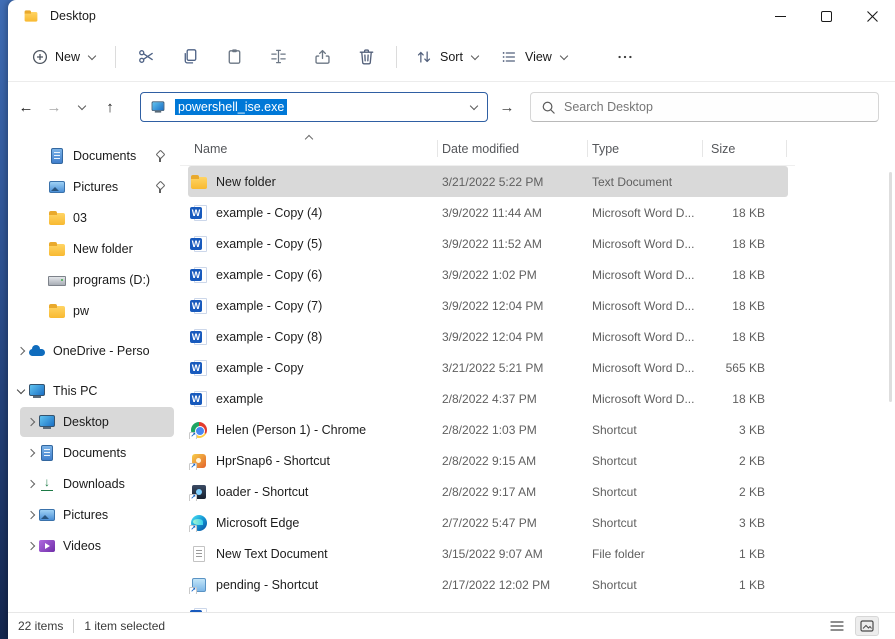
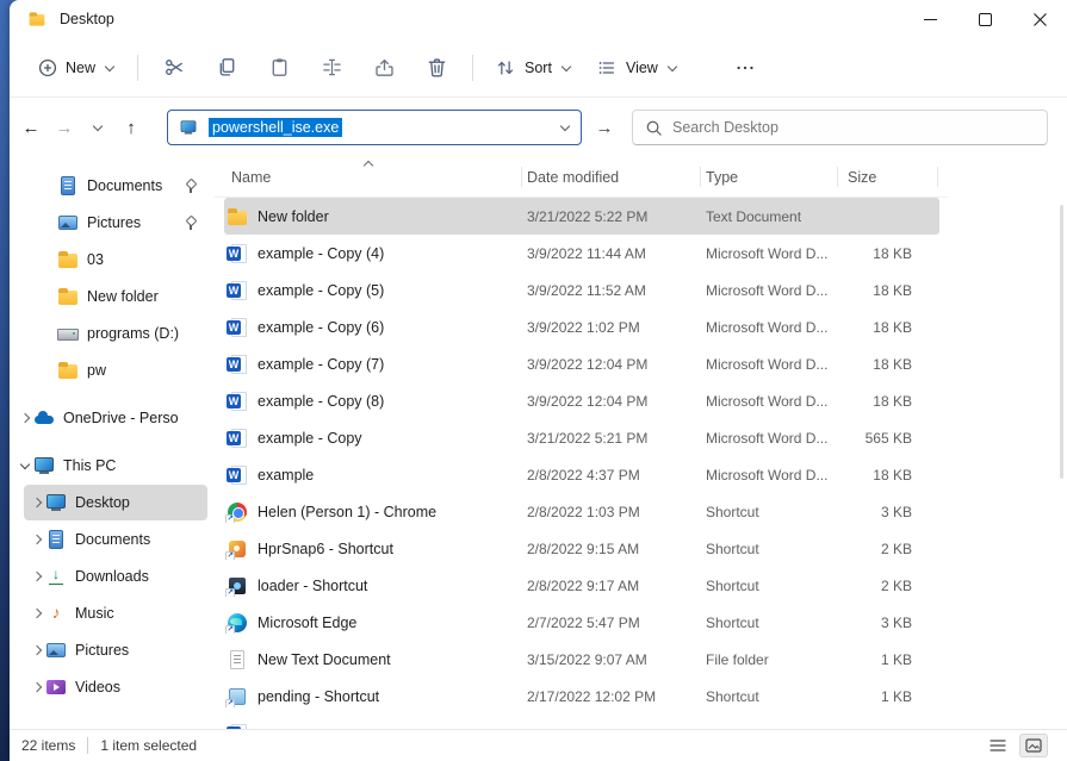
  Desktop
  New
  Sort
  View
  ←
  →
  ↑
  powershell_ise.exe
  →
  Search Desktop
  Documents
  Pictures
  03
  New folder
  programs (D:)
  pw
  OneDrive - Perso
  This PC
  Desktop
  Documents
  Downloads
+ Music
  Pictures
  Videos
  Name
  Date modified
  Type
  Size
  New folder
  3/21/2022 5:22 PM
  Text Document
  example - Copy (4)
  3/9/2022 11:44 AM
  Microsoft Word D...
  18 KB
  example - Copy (5)
  3/9/2022 11:52 AM
  Microsoft Word D...
  18 KB
  example - Copy (6)
  3/9/2022 1:02 PM
  Microsoft Word D...
  18 KB
  example - Copy (7)
  3/9/2022 12:04 PM
  Microsoft Word D...
  18 KB
  example - Copy (8)
  3/9/2022 12:04 PM
  Microsoft Word D...
  18 KB
  example - Copy
  3/21/2022 5:21 PM
  Microsoft Word D...
  565 KB
  example
  2/8/2022 4:37 PM
  Microsoft Word D...
  18 KB
  Helen (Person 1) - Chrome
  2/8/2022 1:03 PM
  Shortcut
  3 KB
  HprSnap6 - Shortcut
  2/8/2022 9:15 AM
  Shortcut
  2 KB
  loader - Shortcut
  2/8/2022 9:17 AM
  Shortcut
  2 KB
  Microsoft Edge
  2/7/2022 5:47 PM
  Shortcut
  3 KB
  New Text Document
  3/15/2022 9:07 AM
  File folder
  1 KB
  pending - Shortcut
  2/17/2022 12:02 PM
  Shortcut
  1 KB
  22 items
  1 item selected
